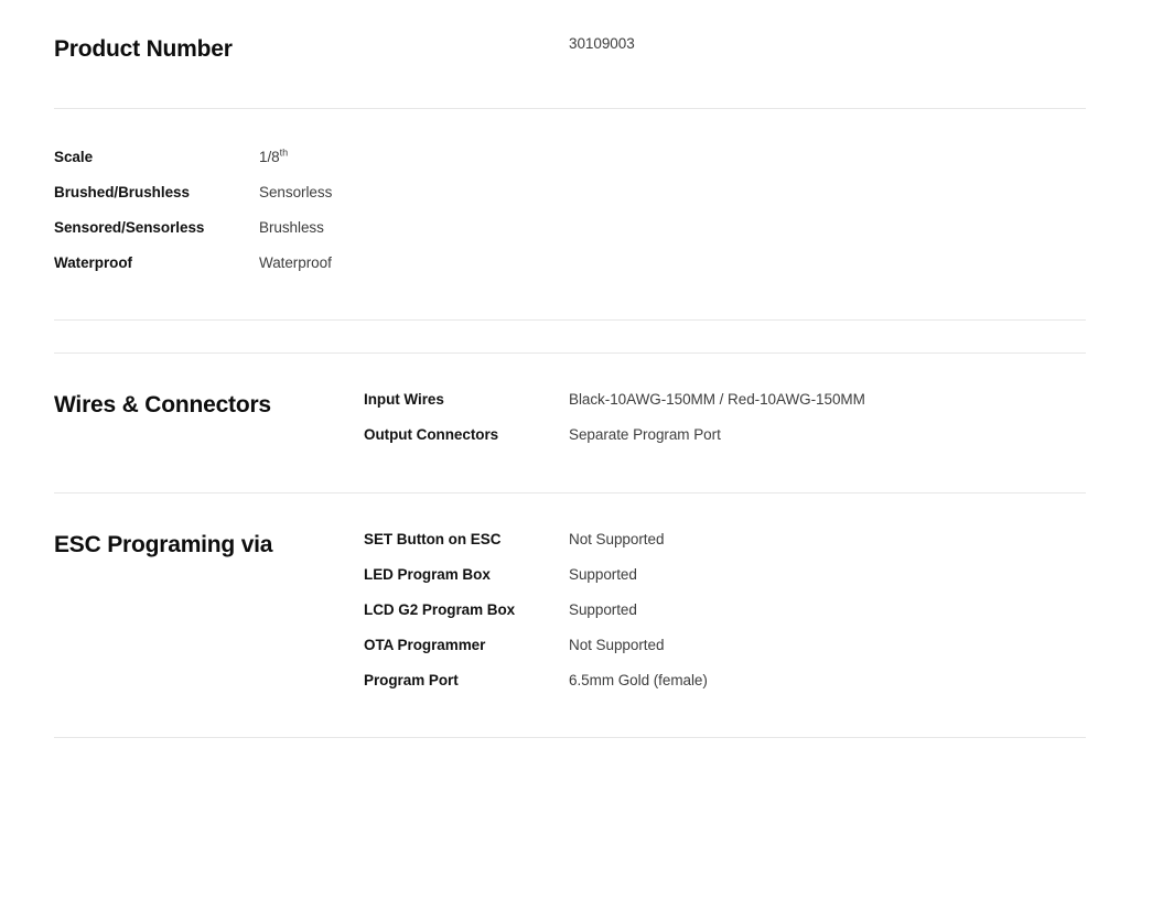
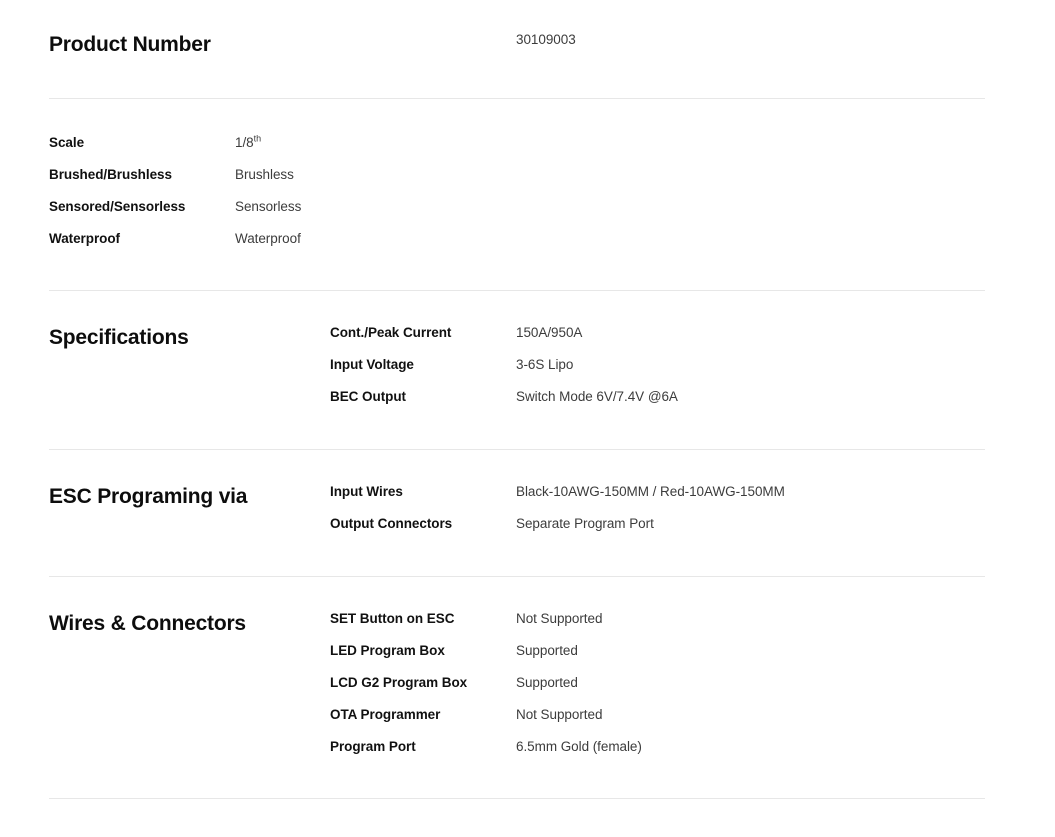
  Product Number
  30109003
  Scale
  1/8th
  Brushed/Brushless
- Sensorless
+ Brushless
  Sensored/Sensorless
- Brushless
+ Sensorless
  Waterproof
  Waterproof
+ Specifications
+ Cont./Peak Current
+ 150A/950A
+ Input Voltage
+ 3-6S Lipo
+ BEC Output
+ Switch Mode 6V/7.4V @6A
- Wires & Connectors
+ ESC Programing via
  Input Wires
  Black-10AWG-150MM / Red-10AWG-150MM
  Output Connectors
  Separate Program Port
- ESC Programing via
+ Wires & Connectors
  SET Button on ESC
  Not Supported
  LED Program Box
  Supported
  LCD G2 Program Box
  Supported
  OTA Programmer
  Not Supported
  Program Port
  6.5mm Gold (female)
